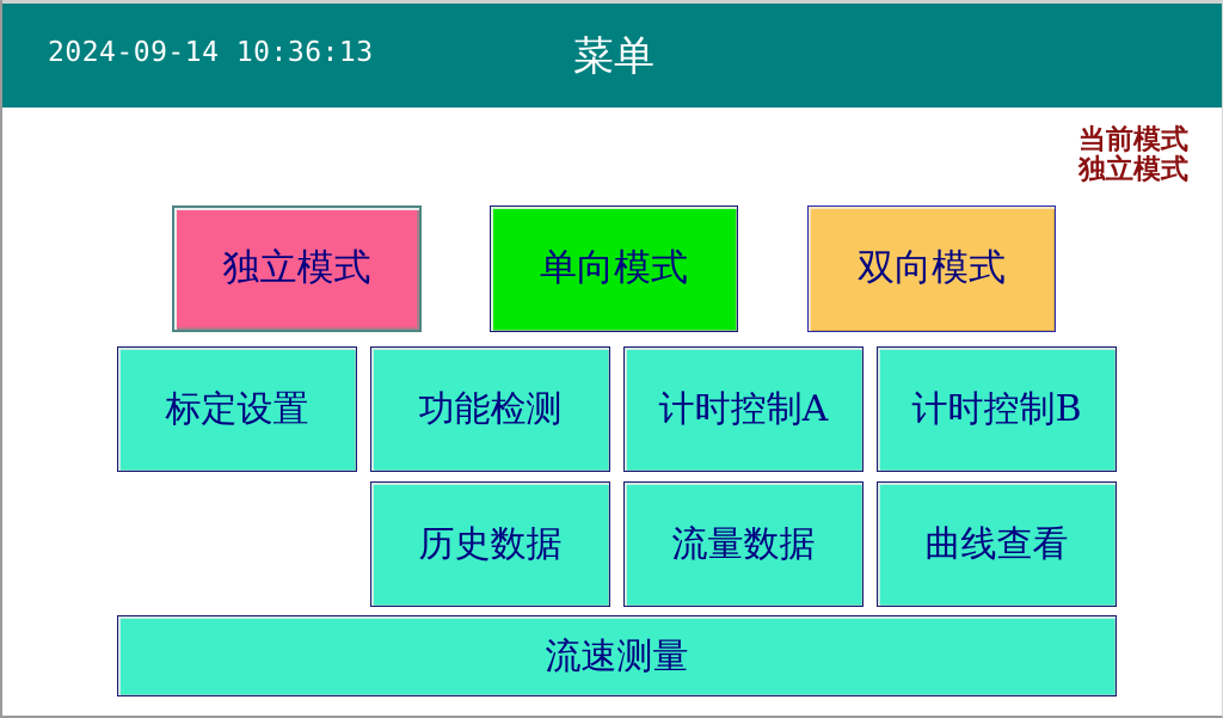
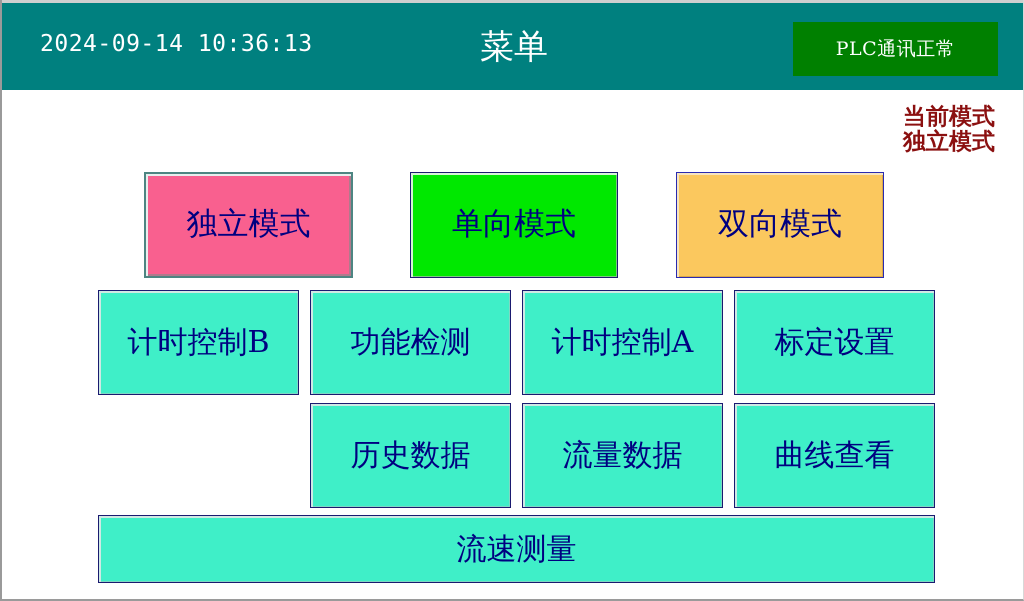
  2024-09-14 10:36:13
  菜单
+ PLC通讯正常
  当前模式
  独立模式
  独立模式
  单向模式
  双向模式
- 标定设置
+ 计时控制B
  功能检测
  计时控制A
- 计时控制B
+ 标定设置
  历史数据
  流量数据
  曲线查看
  流速测量
